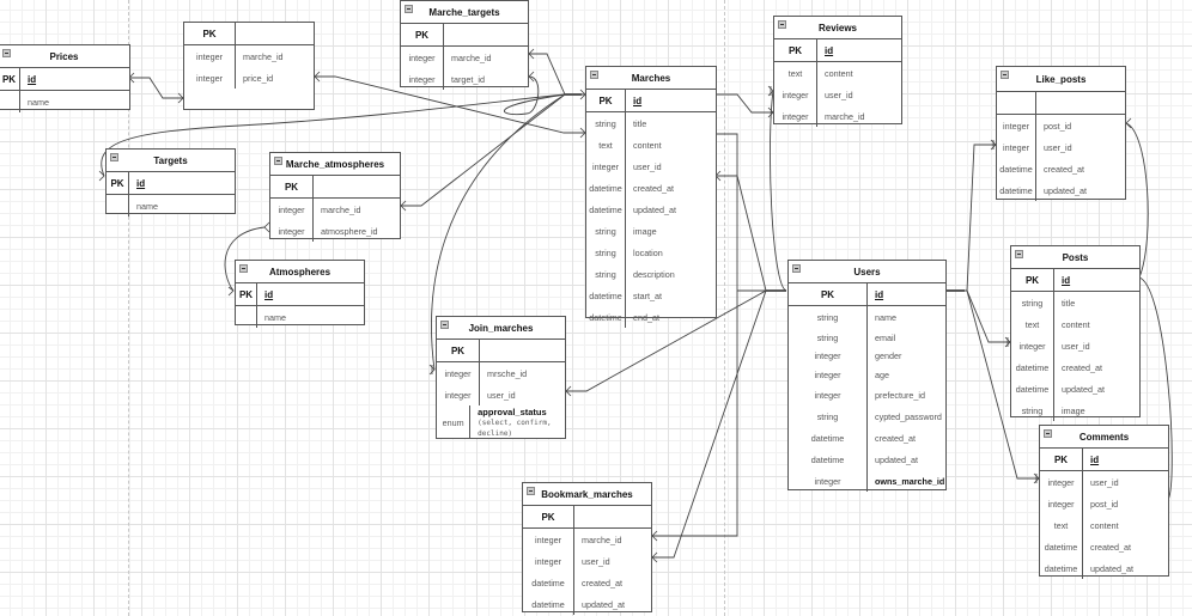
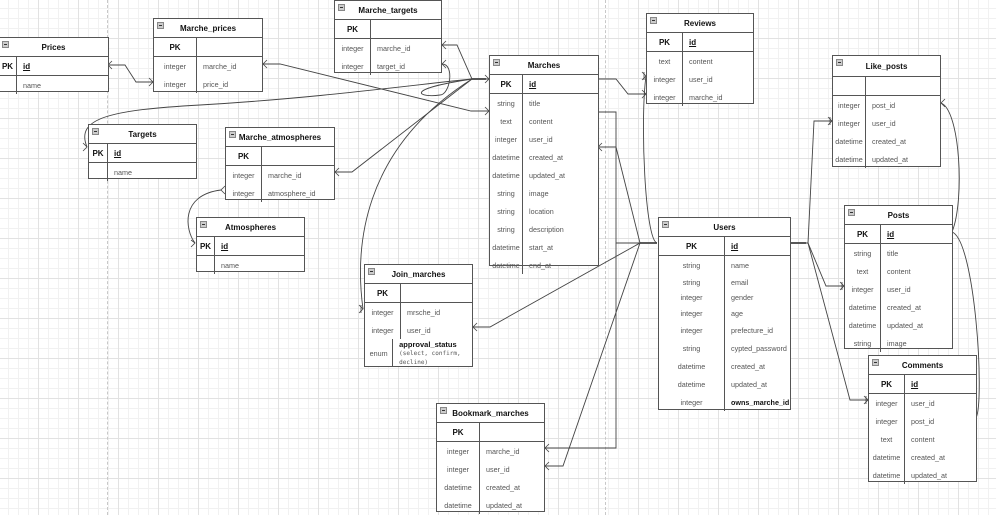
  Prices
  PK
  id
  name
+ Marche_prices
  PK
  integer
  marche_id
  integer
  price_id
  Marche_targets
  PK
  integer
  marche_id
  integer
  target_id
  Targets
  PK
  id
  name
  Marche_atmospheres
  PK
  integer
  marche_id
  integer
  atmosphere_id
  Atmospheres
  PK
  id
  name
  Marches
  PK
  id
  string
  title
  text
  content
  integer
  user_id
  datetime
  created_at
  datetime
  updated_at
  string
  image
  string
  location
  string
  description
  datetime
  start_at
  datetime
  end_at
  Reviews
  PK
  id
  text
  content
  integer
  user_id
  integer
  marche_id
  Like_posts
  integer
  post_id
  integer
  user_id
  datetime
  created_at
  datetime
  updated_at
  Users
  PK
  id
  string
  name
  string
  email
  integer
  gender
  integer
  age
  integer
  prefecture_id
  string
  cypted_password
  datetime
  created_at
  datetime
  updated_at
  integer
  owns_marche_id
  Posts
  PK
  id
  string
  title
  text
  content
  integer
  user_id
  datetime
  created_at
  datetime
  updated_at
  string
  image
  Comments
  PK
  id
  integer
  user_id
  integer
  post_id
  text
  content
  datetime
  created_at
  datetime
  updated_at
  Join_marches
  PK
  integer
  mrsche_id
  integer
  user_id
  enum
  approval_status
  Bookmark_marches
  PK
  integer
  marche_id
  integer
  user_id
  datetime
  created_at
  datetime
  updated_at
